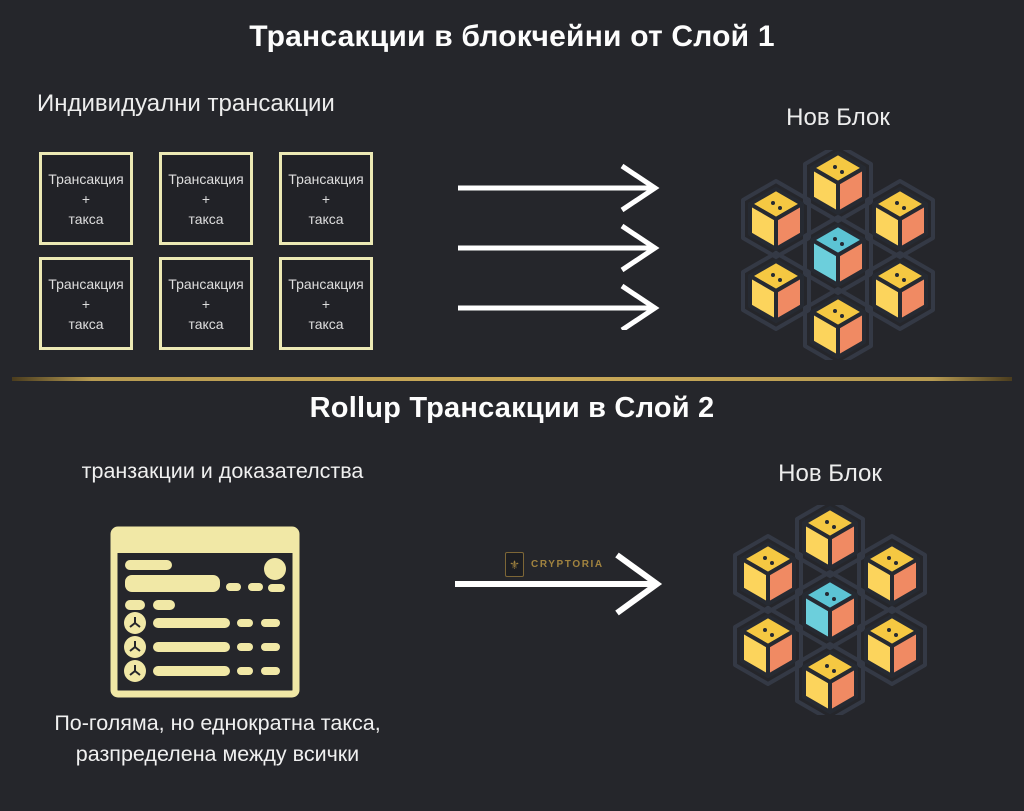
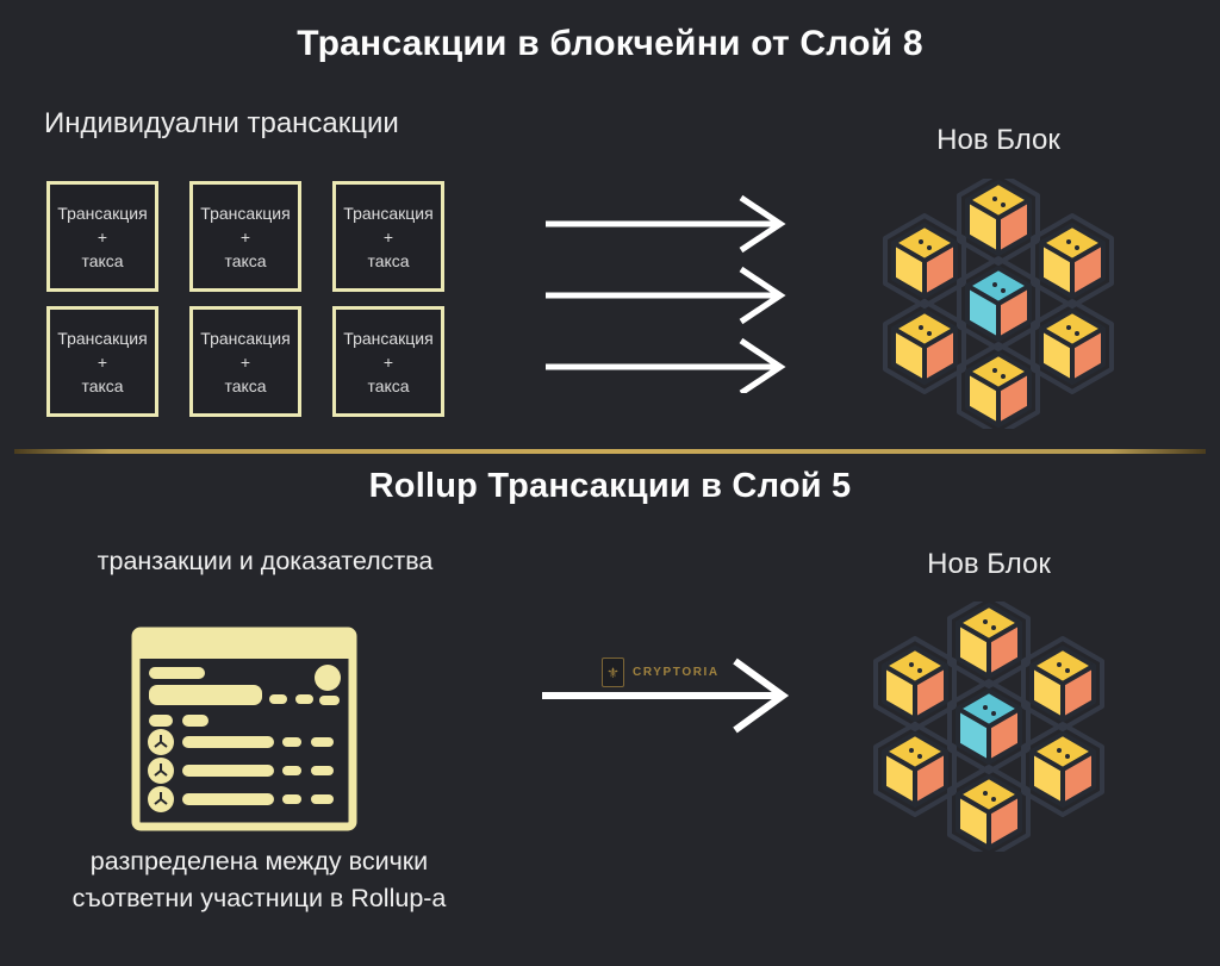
- Трансакции в блокчейни от Слой 1
+ Трансакции в блокчейни от Слой 8
  Индивидуални трансакции
  Нов Блок
  Трансакция
  +
  такса
  Трансакция
  +
  такса
  Трансакция
  +
  такса
  Трансакция
  +
  такса
  Трансакция
  +
  такса
  Трансакция
  +
  такса
- Rollup Трансакции в Слой 2
+ Rollup Трансакции в Слой 5
  транзакции и доказателства
  ⚜
  CRYPTORIA
  Нов Блок
- По-голяма, но еднократна такса,
  разпределена между всички
+ съответни участници в Rollup-а
